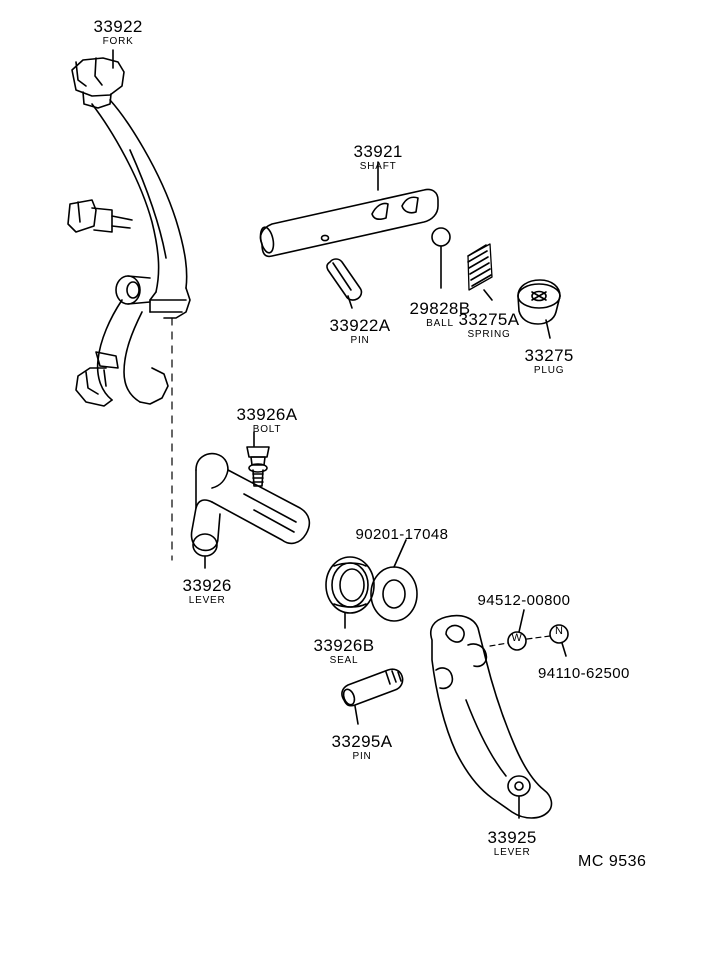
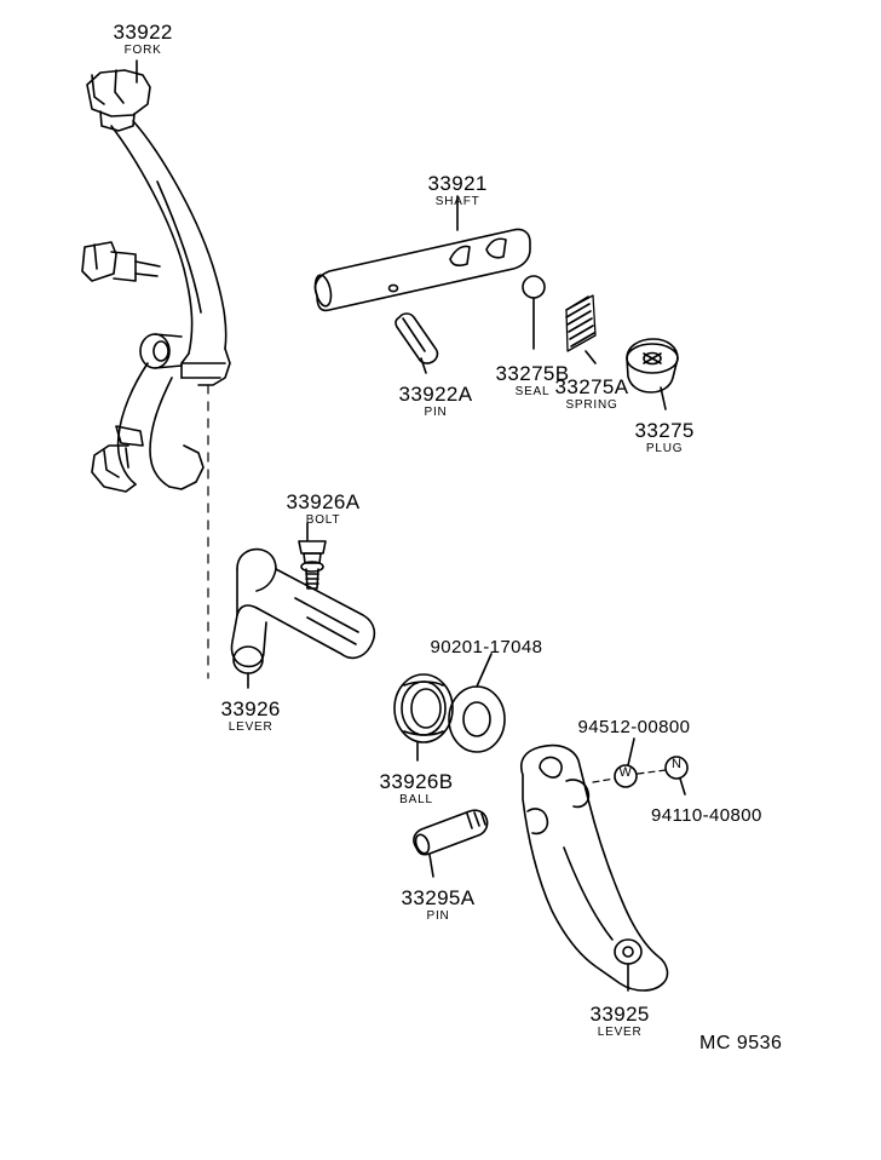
  33922
  FORK
  33921
  SHAFT
  33922A
  PIN
- 29828B
+ 33275B
- BALL
+ SEAL
  33275A
  SPRING
  33275
  PLUG
  33926A
  BOLT
  33926
  LEVER
  33926B
- SEAL
+ BALL
  33295A
  PIN
  33925
  LEVER
  90201-17048
  94512-00800
- 94110-62500
+ 94110-40800
  W
  N
  MC 9536
